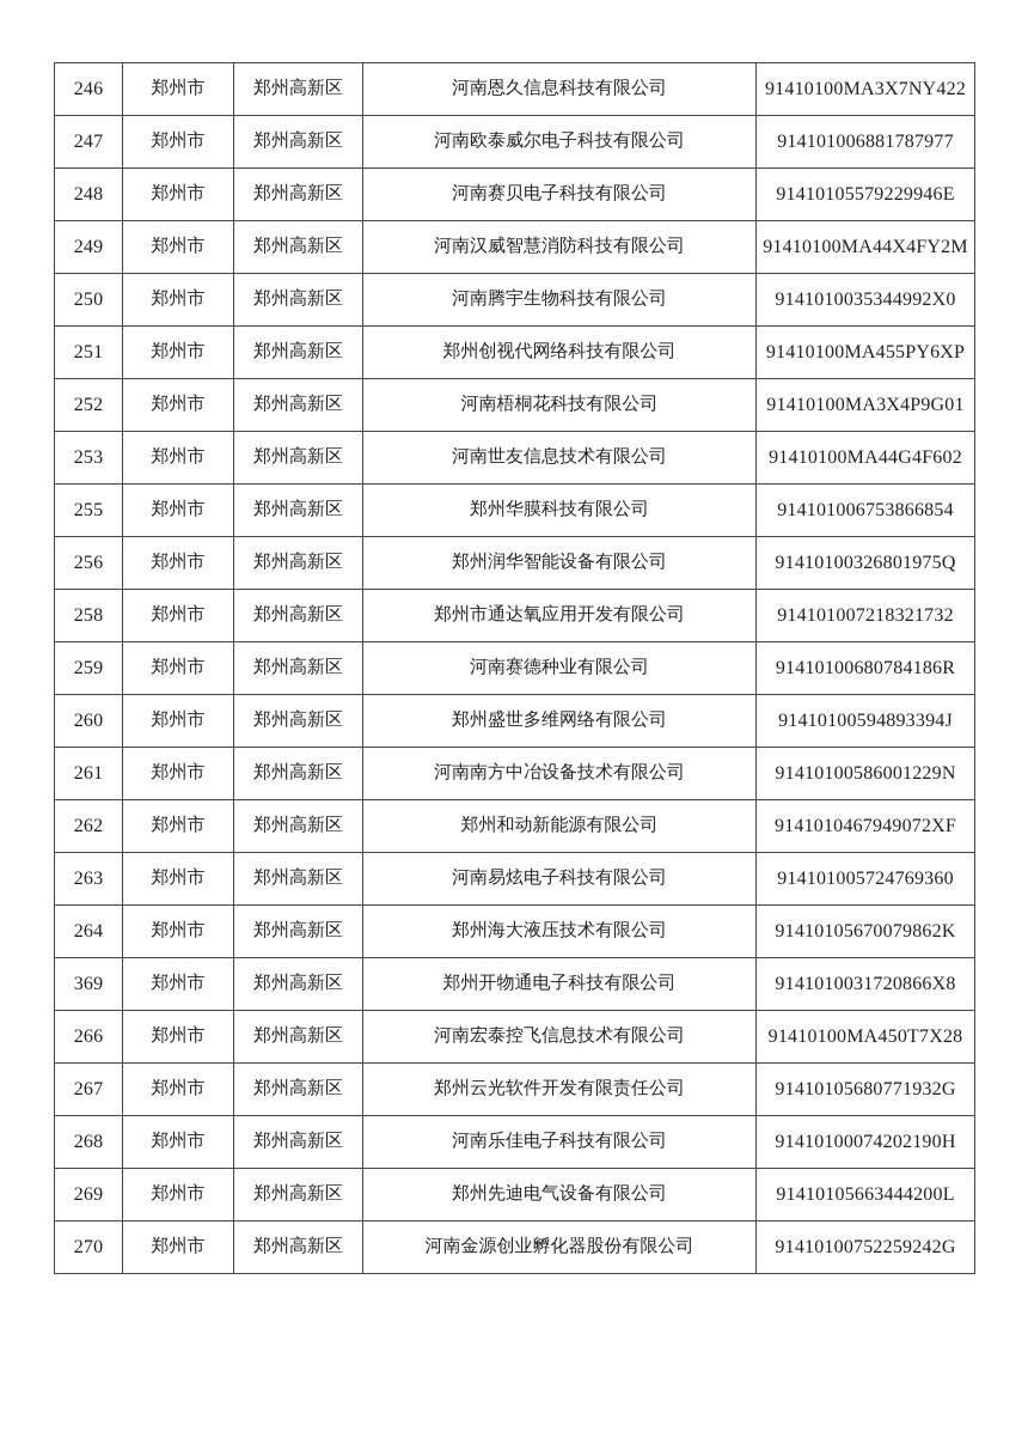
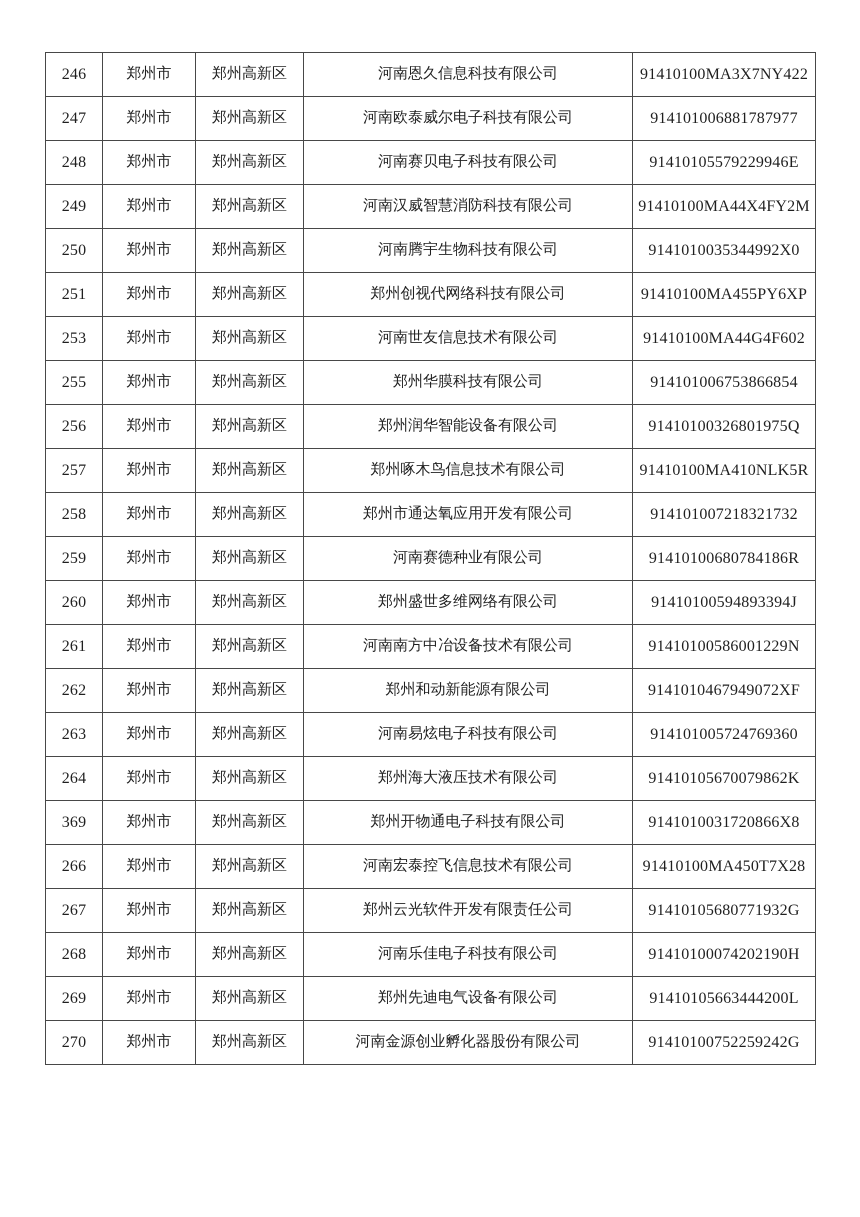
  246	郑州市	郑州高新区	河南恩久信息科技有限公司	91410100MA3X7NY422
  247	郑州市	郑州高新区	河南欧泰威尔电子科技有限公司	914101006881787977
  248	郑州市	郑州高新区	河南赛贝电子科技有限公司	91410105579229946E
  249	郑州市	郑州高新区	河南汉威智慧消防科技有限公司	91410100MA44X4FY2M
  250	郑州市	郑州高新区	河南腾宇生物科技有限公司	9141010035344992X0
  251	郑州市	郑州高新区	郑州创视代网络科技有限公司	91410100MA455PY6XP
- 252	郑州市	郑州高新区	河南梧桐花科技有限公司	91410100MA3X4P9G01
  253	郑州市	郑州高新区	河南世友信息技术有限公司	91410100MA44G4F602
  255	郑州市	郑州高新区	郑州华膜科技有限公司	914101006753866854
  256	郑州市	郑州高新区	郑州润华智能设备有限公司	91410100326801975Q
+ 257	郑州市	郑州高新区	郑州啄木鸟信息技术有限公司	91410100MA410NLK5R
  258	郑州市	郑州高新区	郑州市通达氧应用开发有限公司	914101007218321732
  259	郑州市	郑州高新区	河南赛德种业有限公司	91410100680784186R
  260	郑州市	郑州高新区	郑州盛世多维网络有限公司	91410100594893394J
  261	郑州市	郑州高新区	河南南方中冶设备技术有限公司	91410100586001229N
  262	郑州市	郑州高新区	郑州和动新能源有限公司	9141010467949072XF
  263	郑州市	郑州高新区	河南易炫电子科技有限公司	914101005724769360
  264	郑州市	郑州高新区	郑州海大液压技术有限公司	91410105670079862K
  369	郑州市	郑州高新区	郑州开物通电子科技有限公司	9141010031720866X8
  266	郑州市	郑州高新区	河南宏泰控飞信息技术有限公司	91410100MA450T7X28
  267	郑州市	郑州高新区	郑州云光软件开发有限责任公司	91410105680771932G
  268	郑州市	郑州高新区	河南乐佳电子科技有限公司	91410100074202190H
  269	郑州市	郑州高新区	郑州先迪电气设备有限公司	91410105663444200L
  270	郑州市	郑州高新区	河南金源创业孵化器股份有限公司	91410100752259242G
